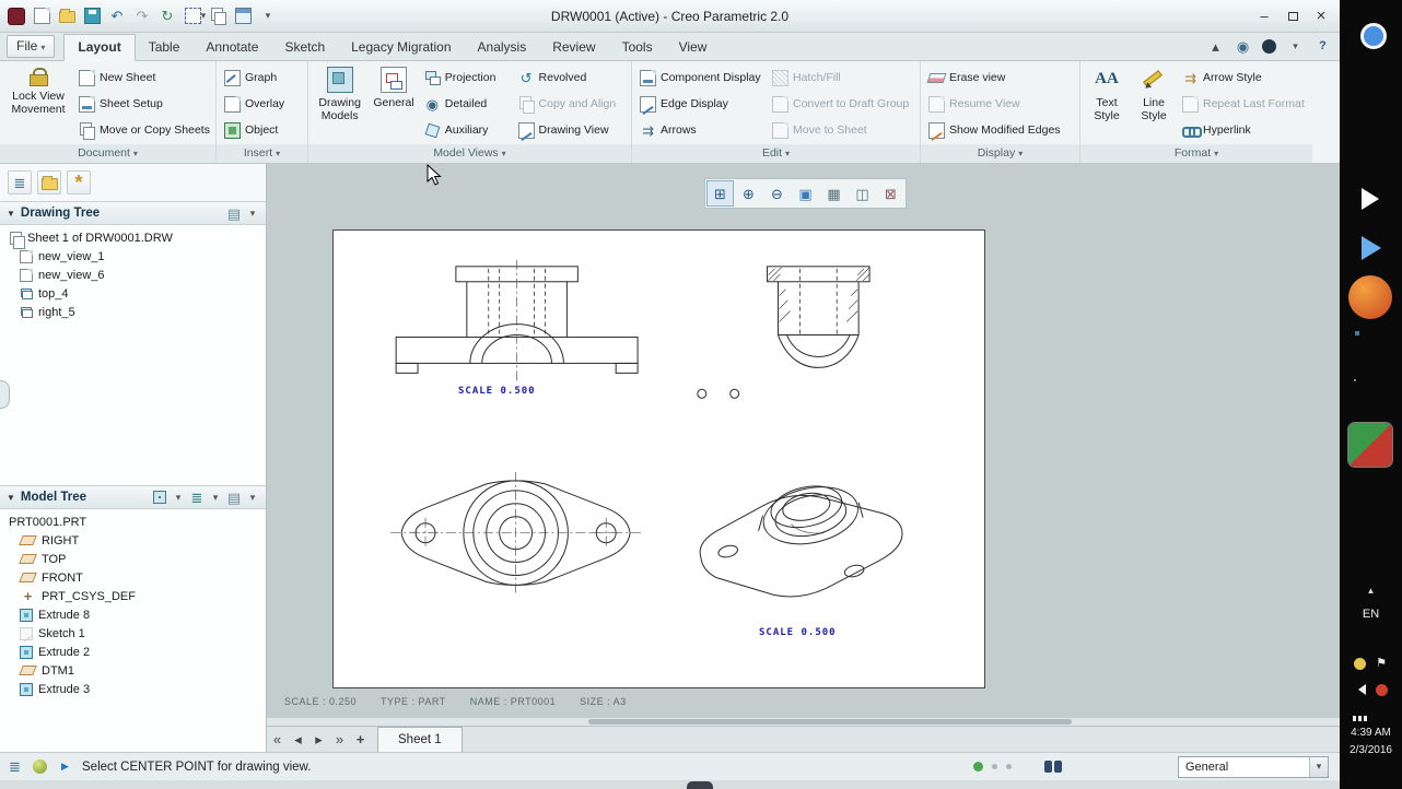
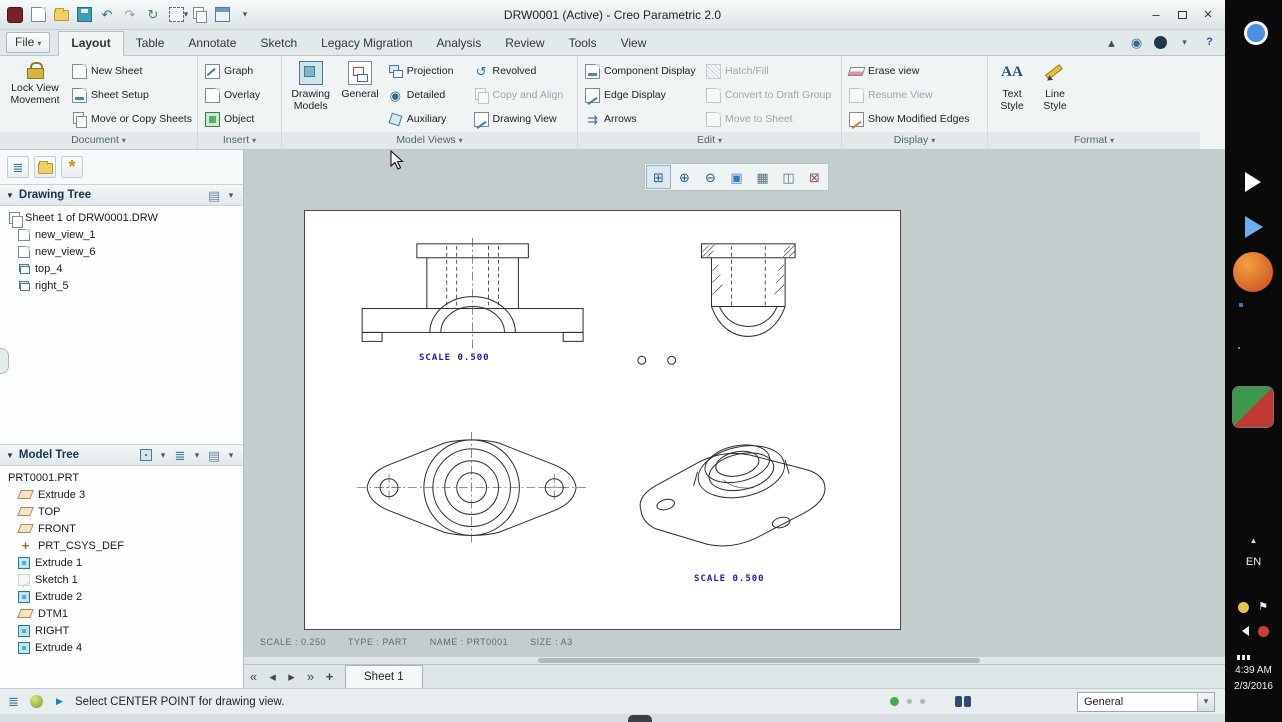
  DRW0001 (Active) - Creo Parametric 2.0
  File
  Layout
  Table
  Annotate
  Sketch
  Legacy Migration
  Analysis
  Review
  Tools
  View
  Lock View Movement
  New Sheet
  Sheet Setup
  Move or Copy Sheets
  Document
  Graph
  Overlay
  Object
  Insert
  Drawing Models
  General
  Projection
  Detailed
  Auxiliary
  Revolved
  Copy and Align
  Drawing View
  Model Views
  Component Display
  Edge Display
  Arrows
  Hatch/Fill
  Convert to Draft Group
  Move to Sheet
  Edit
  Erase view
  Resume View
  Show Modified Edges
  Display
  Text Style
  Line Style
- Arrow Style
- Repeat Last Format
- Hyperlink
  Format
  ▼
  Drawing Tree
  Sheet 1 of DRW0001.DRW
  new_view_1
  new_view_6
  top_4
  right_5
  ▼
  Model Tree
  PRT0001.PRT
- RIGHT
+ Extrude 3
  TOP
  FRONT
  PRT_CSYS_DEF
- Extrude 8
+ Extrude 1
  Sketch 1
  Extrude 2
  DTM1
- Extrude 3
+ RIGHT
+ Extrude 4
  SCALE 0.500
  SCALE 0.500
  SCALE : 0.250
  TYPE : PART
  NAME : PRT0001
  SIZE : A3
  Sheet 1
  Select CENTER POINT for drawing view.
  General
  EN
  4:39 AM
  2/3/2016
